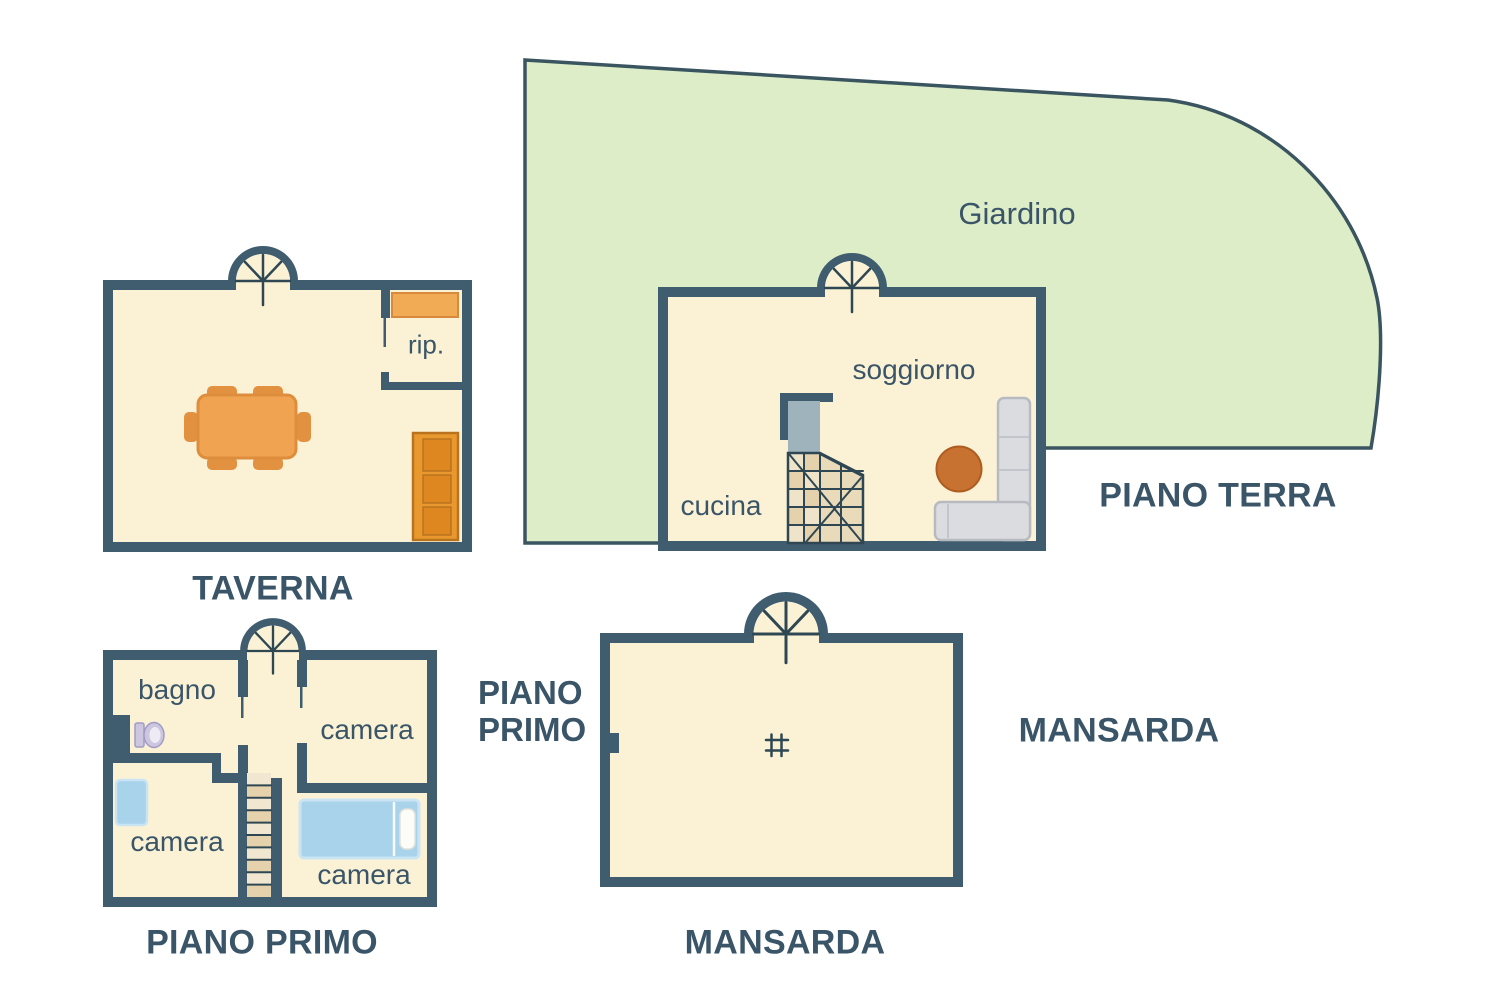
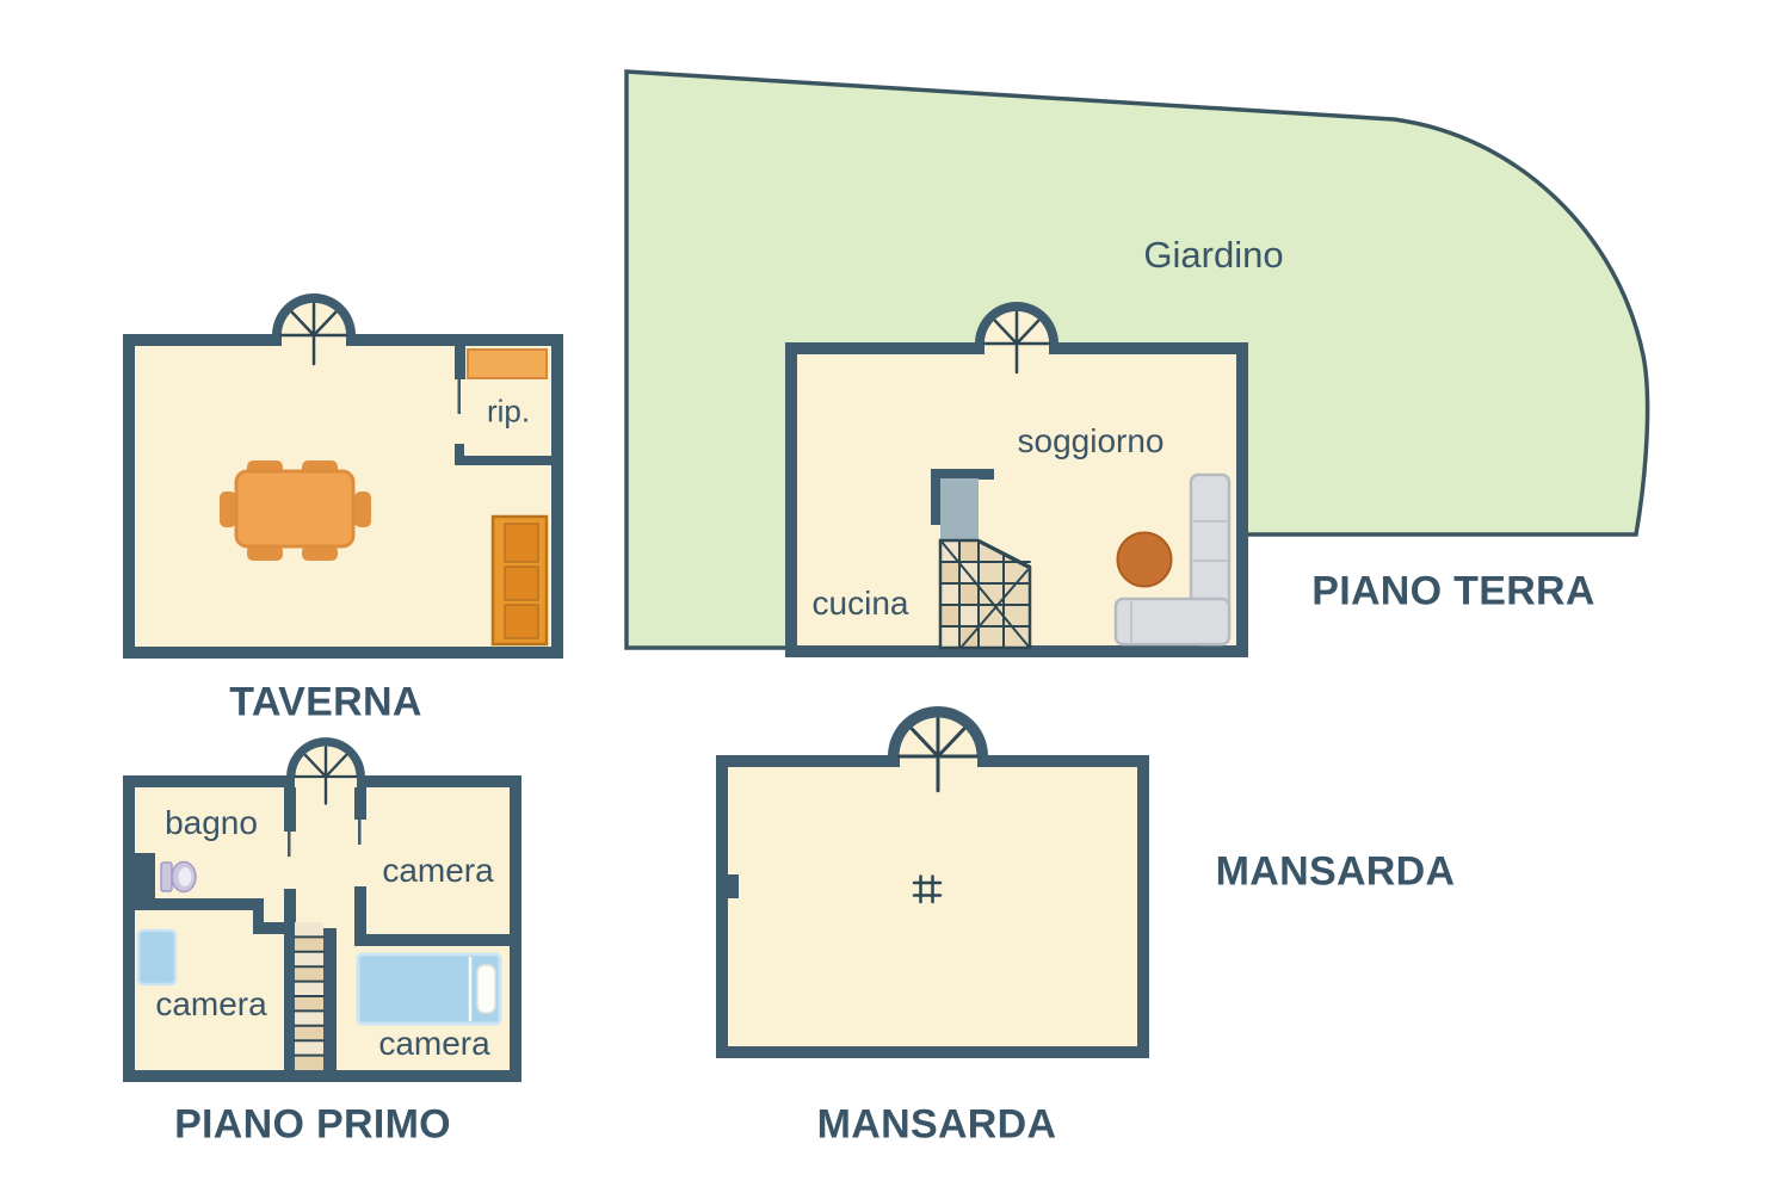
  TAVERNA
  rip.
  Giardino
  soggiorno
  cucina
  PIANO TERRA
  bagno
  camera
  camera
  camera
  PIANO PRIMO
- PIANO
- PRIMO
  MANSARDA
  MANSARDA
